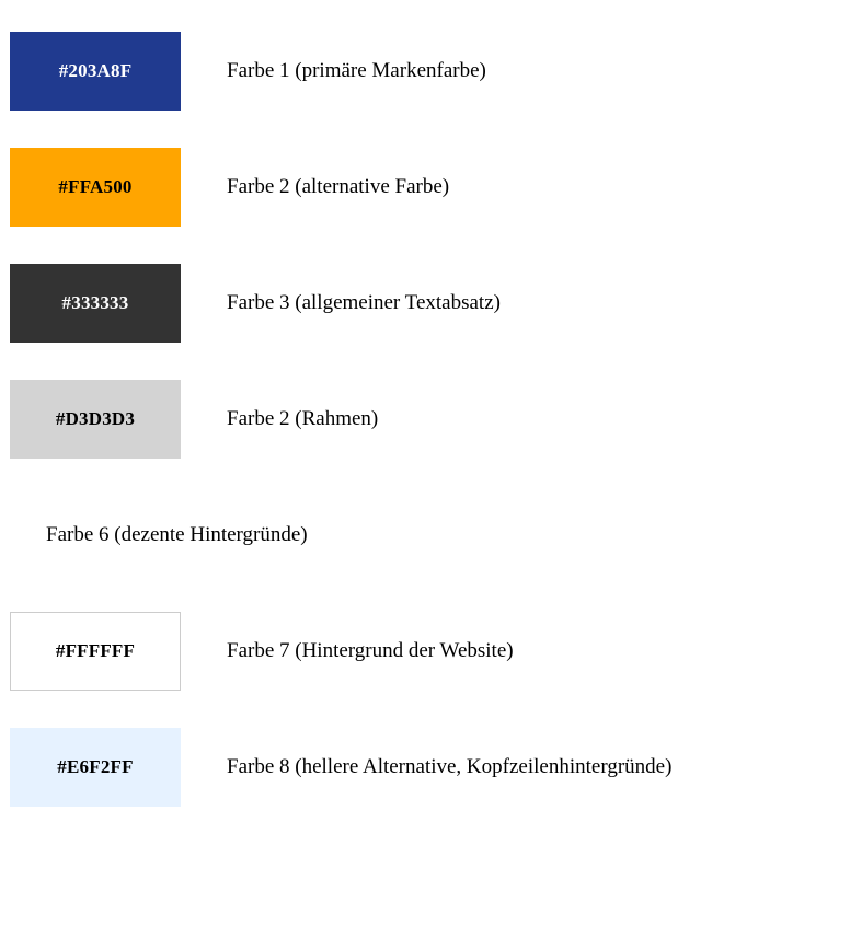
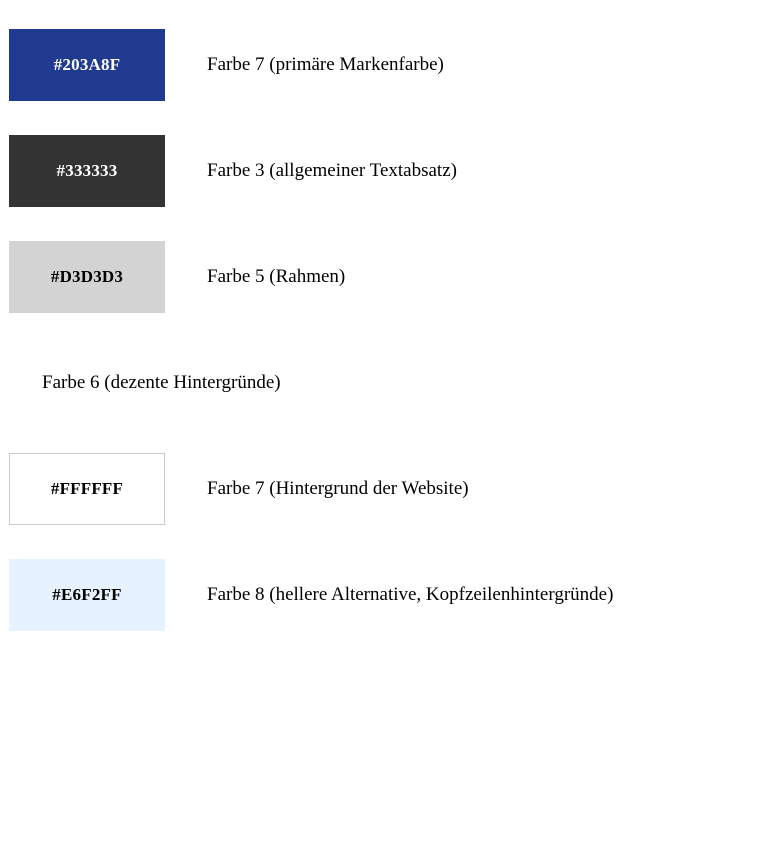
  #203A8F
- Farbe 1 (primäre Markenfarbe)
+ Farbe 7 (primäre Markenfarbe)
- #FFA500
- Farbe 2 (alternative Farbe)
  #333333
  Farbe 3 (allgemeiner Textabsatz)
  #D3D3D3
- Farbe 2 (Rahmen)
+ Farbe 5 (Rahmen)
  Farbe 6 (dezente Hintergründe)
  #FFFFFF
  Farbe 7 (Hintergrund der Website)
  #E6F2FF
  Farbe 8 (hellere Alternative, Kopfzeilenhintergründe)
